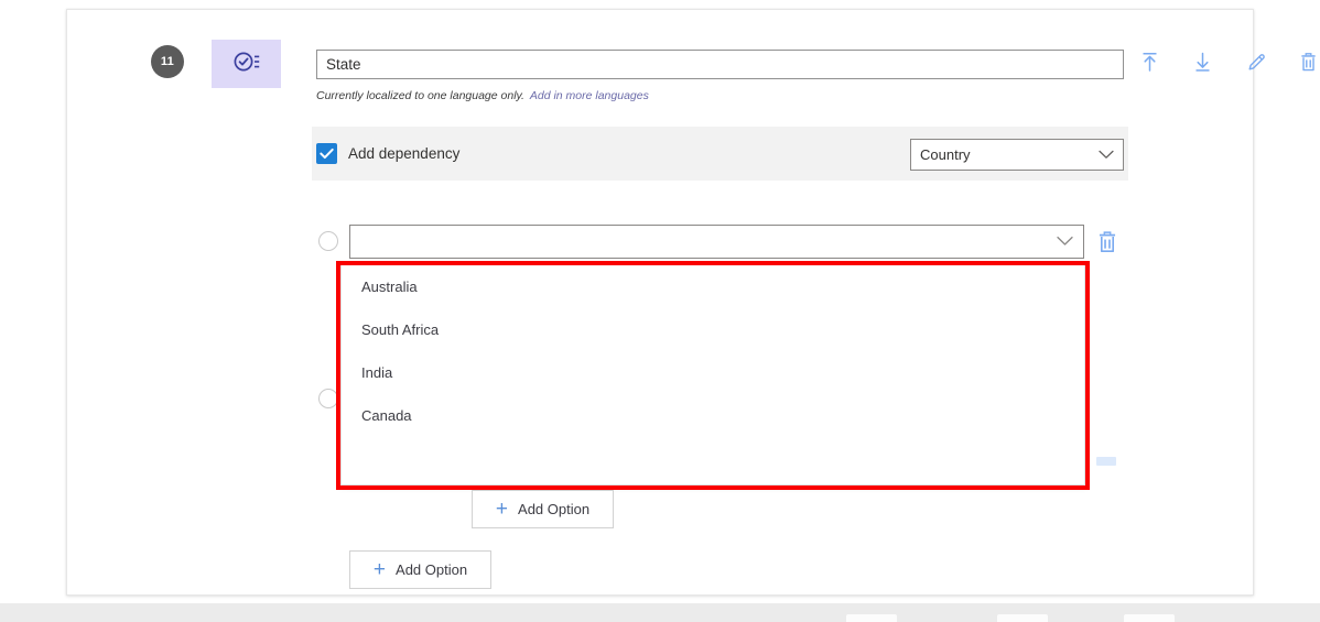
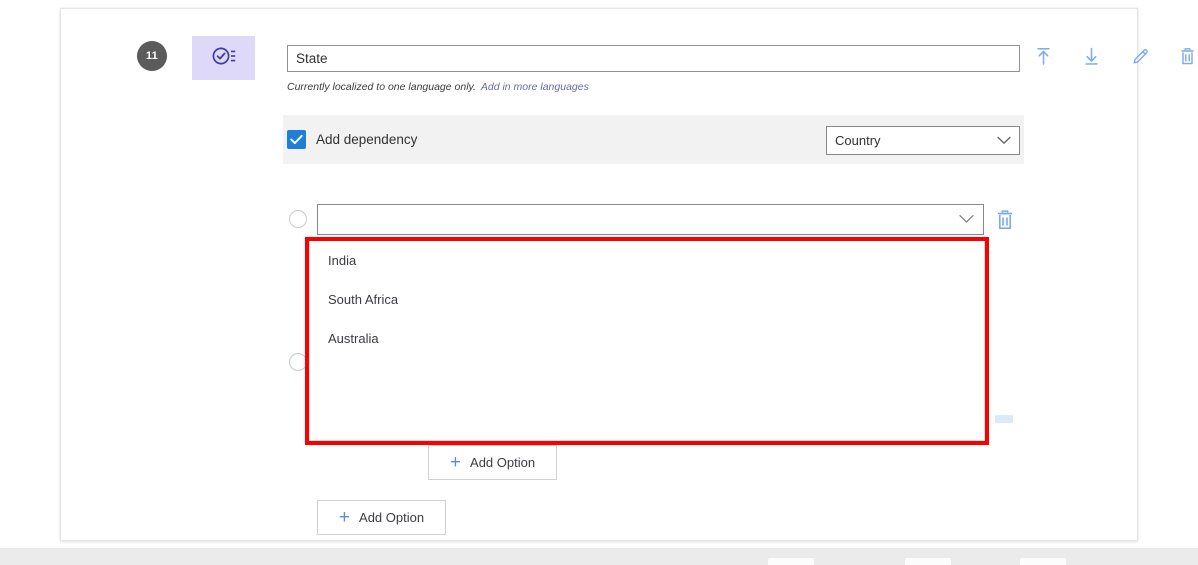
  11
  State
  Currently localized to one language only. Add in more languages
  Add dependency
  Country
- Australia
+ India
  South Africa
- India
+ Australia
- Canada
  +
  Add Option
  +
  Add Option
